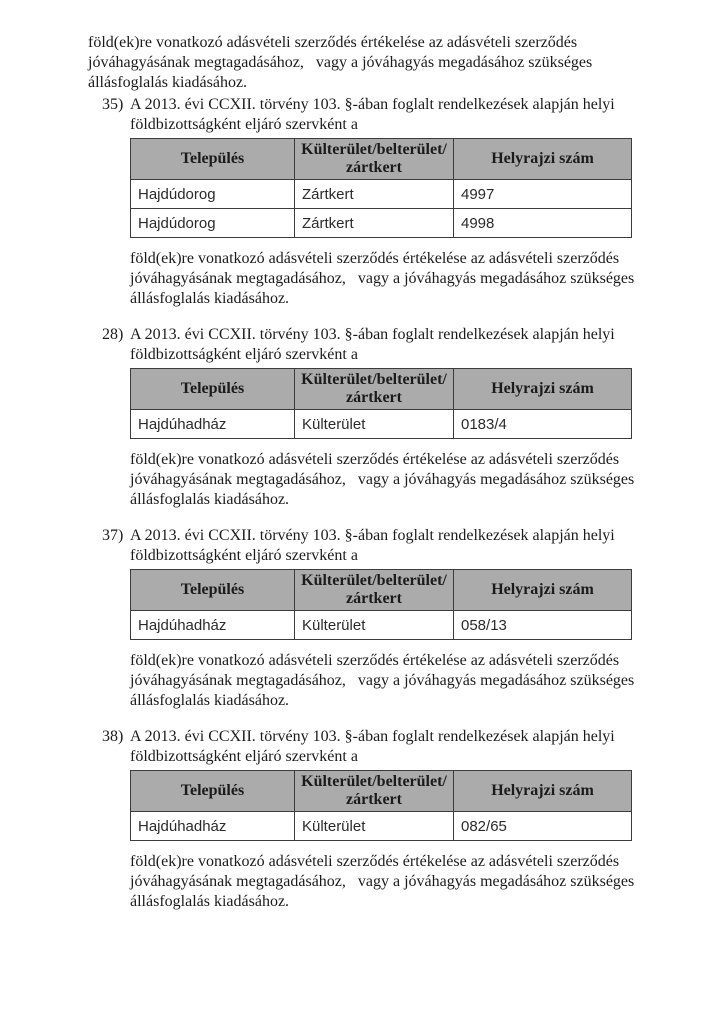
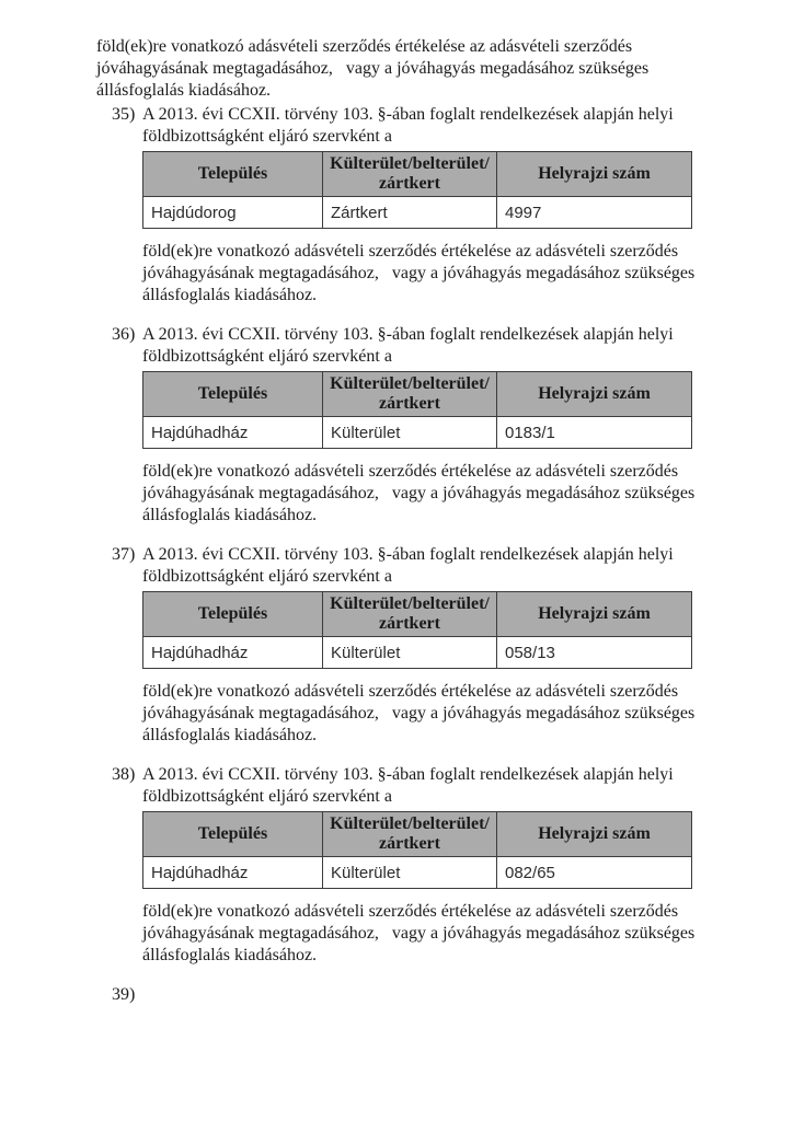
  föld(ek)re vonatkozó adásvételi szerződés értékelése az adásvételi szerződés
  jóváhagyásának megtagadásához, vagy a jóváhagyás megadásához szükséges
  állásfoglalás kiadásához.
  35)
  A 2013. évi CCXII. törvény 103. §-ában foglalt rendelkezések alapján helyi
  földbizottságként eljáró szervként a
  Település	Külterület/belterület/ zártkert	Helyrajzi szám
  Hajdúdorog	Zártkert	4997
- Hajdúdorog	Zártkert	4998
  föld(ek)re vonatkozó adásvételi szerződés értékelése az adásvételi szerződés
  jóváhagyásának megtagadásához, vagy a jóváhagyás megadásához szükséges
  állásfoglalás kiadásához.
- 28)
+ 36)
  A 2013. évi CCXII. törvény 103. §-ában foglalt rendelkezések alapján helyi
  földbizottságként eljáró szervként a
  Település	Külterület/belterület/ zártkert	Helyrajzi szám
- Hajdúhadház	Külterület	0183/4
+ Hajdúhadház	Külterület	0183/1
  föld(ek)re vonatkozó adásvételi szerződés értékelése az adásvételi szerződés
  jóváhagyásának megtagadásához, vagy a jóváhagyás megadásához szükséges
  állásfoglalás kiadásához.
  37)
  A 2013. évi CCXII. törvény 103. §-ában foglalt rendelkezések alapján helyi
  földbizottságként eljáró szervként a
  Település	Külterület/belterület/ zártkert	Helyrajzi szám
  Hajdúhadház	Külterület	058/13
  föld(ek)re vonatkozó adásvételi szerződés értékelése az adásvételi szerződés
  jóváhagyásának megtagadásához, vagy a jóváhagyás megadásához szükséges
  állásfoglalás kiadásához.
  38)
  A 2013. évi CCXII. törvény 103. §-ában foglalt rendelkezések alapján helyi
  földbizottságként eljáró szervként a
  Település	Külterület/belterület/ zártkert	Helyrajzi szám
  Hajdúhadház	Külterület	082/65
  föld(ek)re vonatkozó adásvételi szerződés értékelése az adásvételi szerződés
  jóváhagyásának megtagadásához, vagy a jóváhagyás megadásához szükséges
  állásfoglalás kiadásához.
+ 39)
